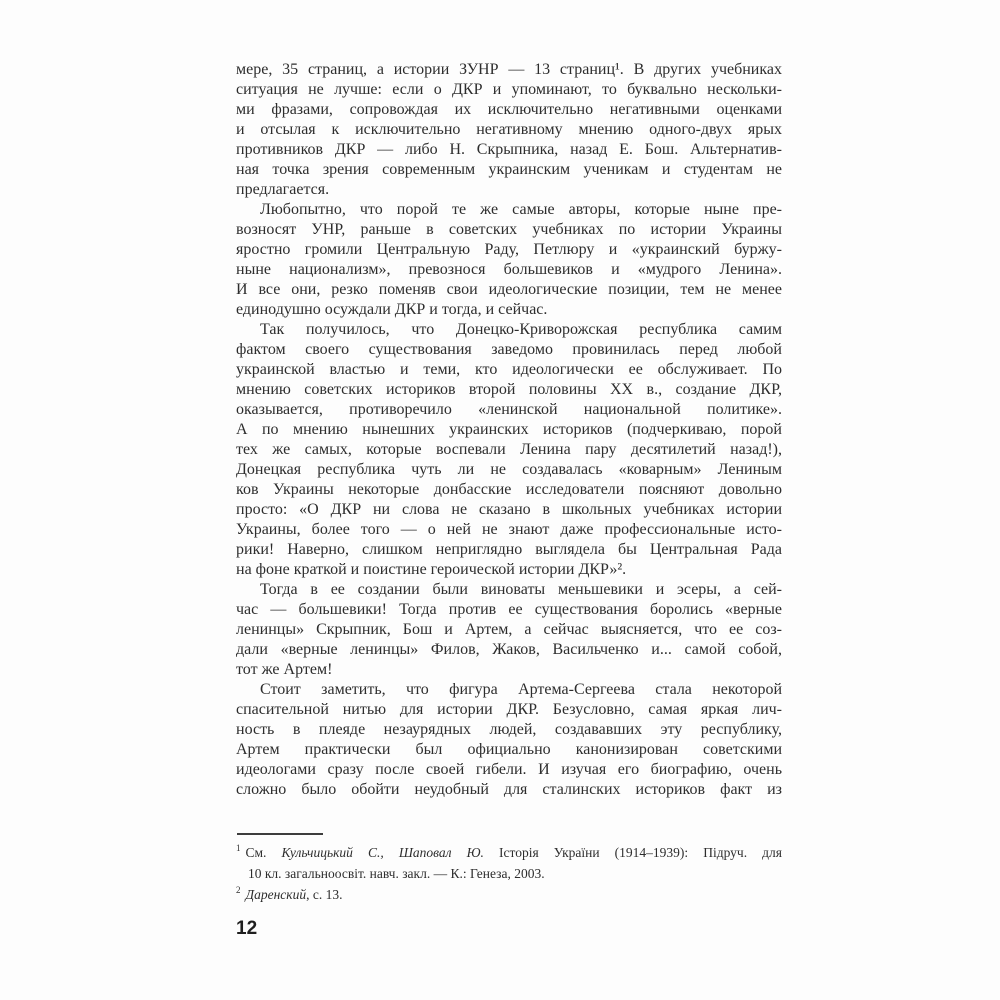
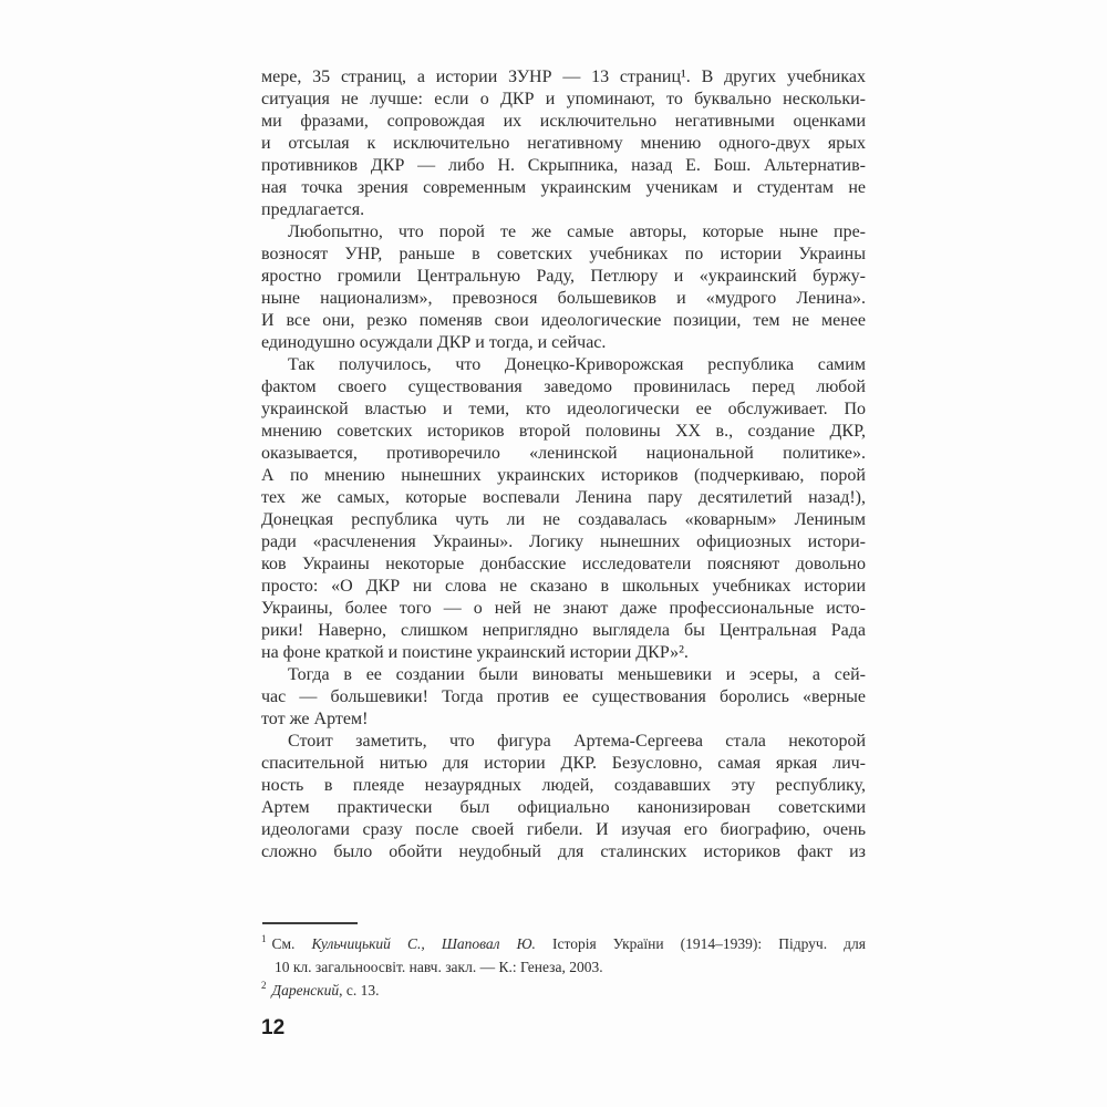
  мере, 35 страниц, а истории ЗУНР — 13 страниц¹. В других учебниках
  ситуация не лучше: если о ДКР и упоминают, то буквально нескольки-
  ми фразами, сопровождая их исключительно негативными оценками
  и отсылая к исключительно негативному мнению одного-двух ярых
  противников ДКР — либо Н. Скрыпника, назад Е. Бош. Альтернатив-
  ная точка зрения современным украинским ученикам и студентам не
  предлагается.
  Любопытно, что порой те же самые авторы, которые ныне пре-
  возносят УНР, раньше в советских учебниках по истории Украины
  яростно громили Центральную Раду, Петлюру и «украинский буржу-
  ныне национализм», превознося большевиков и «мудрого Ленина».
  И все они, резко поменяв свои идеологические позиции, тем не менее
  единодушно осуждали ДКР и тогда, и сейчас.
  Так получилось, что Донецко-Криворожская республика самим
  фактом своего существования заведомо провинилась перед любой
  украинской властью и теми, кто идеологически ее обслуживает. По
  мнению советских историков второй половины XX в., создание ДКР,
  оказывается, противоречило «ленинской национальной политике».
  А по мнению нынешних украинских историков (подчеркиваю, порой
  тех же самых, которые воспевали Ленина пару десятилетий назад!),
  Донецкая республика чуть ли не создавалась «коварным» Лениным
+ ради «расчленения Украины». Логику нынешних официозных истори-
  ков Украины некоторые донбасские исследователи поясняют довольно
  просто: «О ДКР ни слова не сказано в школьных учебниках истории
  Украины, более того — о ней не знают даже профессиональные исто-
  рики! Наверно, слишком неприглядно выглядела бы Центральная Рада
- на фоне краткой и поистине героической истории ДКР»².
+ на фоне краткой и поистине украинский истории ДКР»².
  Тогда в ее создании были виноваты меньшевики и эсеры, а сей-
  час — большевики! Тогда против ее существования боролись «верные
- ленинцы» Скрыпник, Бош и Артем, а сейчас выясняется, что ее соз-
- дали «верные ленинцы» Филов, Жаков, Васильченко и... самой собой,
  тот же Артем!
  Стоит заметить, что фигура Артема-Сергеева стала некоторой
  спасительной нитью для истории ДКР. Безусловно, самая яркая лич-
  ность в плеяде незаурядных людей, создававших эту республику,
  Артем практически был официально канонизирован советскими
  идеологами сразу после своей гибели. И изучая его биографию, очень
  сложно было обойти неудобный для сталинских историков факт из
  1 См. Кульчицький С., Шаповал Ю. Історія України (1914–1939): Підруч. для
  10 кл. загальноосвіт. навч. закл. — К.: Генеза, 2003.
  2 Даренский, с. 13.
  12
